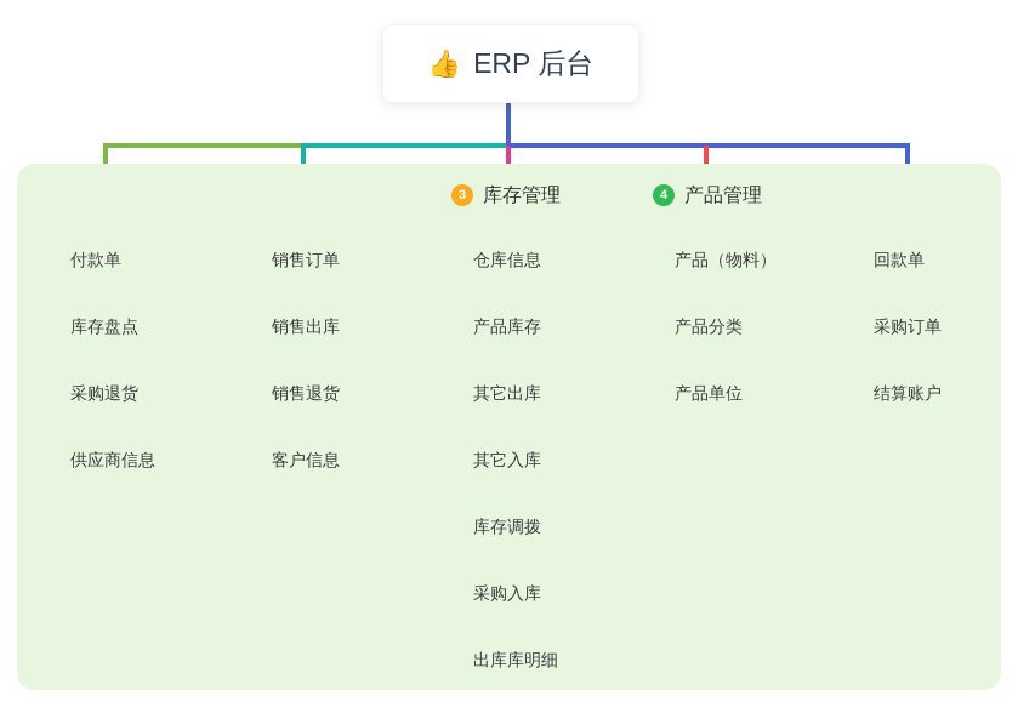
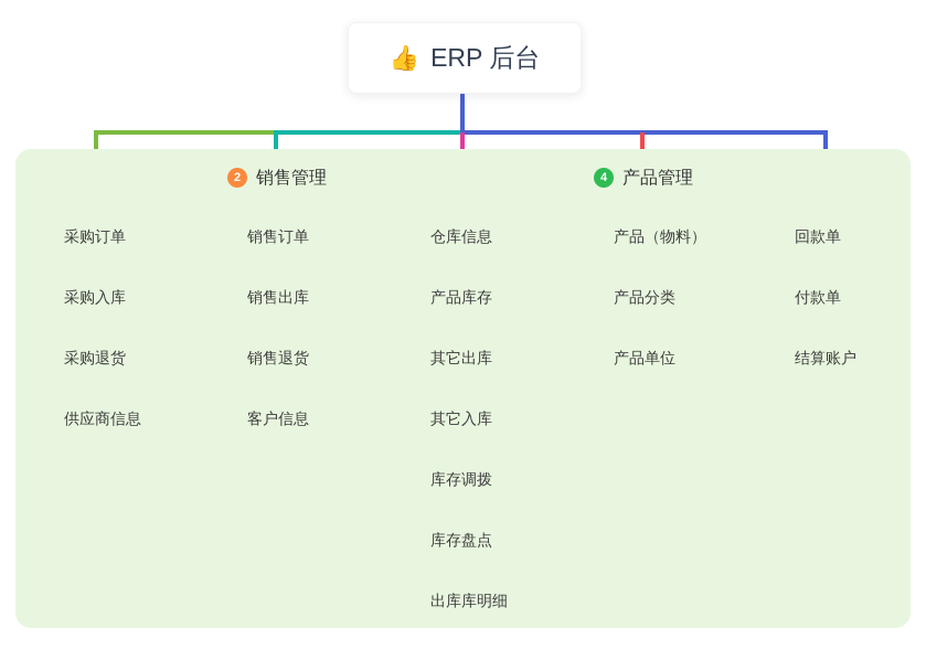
  👍
  ERP 后台
- 付款单
+ 采购订单
- 库存盘点
+ 采购入库
  采购退货
  供应商信息
+ 2
+ 销售管理
  销售订单
  销售出库
  销售退货
  客户信息
- 3
- 库存管理
  仓库信息
  产品库存
  其它出库
  其它入库
  库存调拨
- 采购入库
+ 库存盘点
  出库库明细
  4
  产品管理
  产品（物料）
  产品分类
  产品单位
  回款单
- 采购订单
+ 付款单
  结算账户
